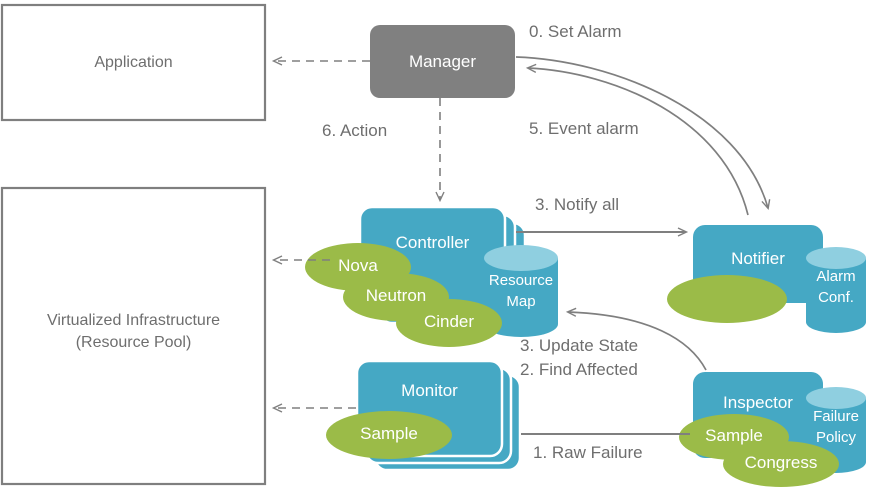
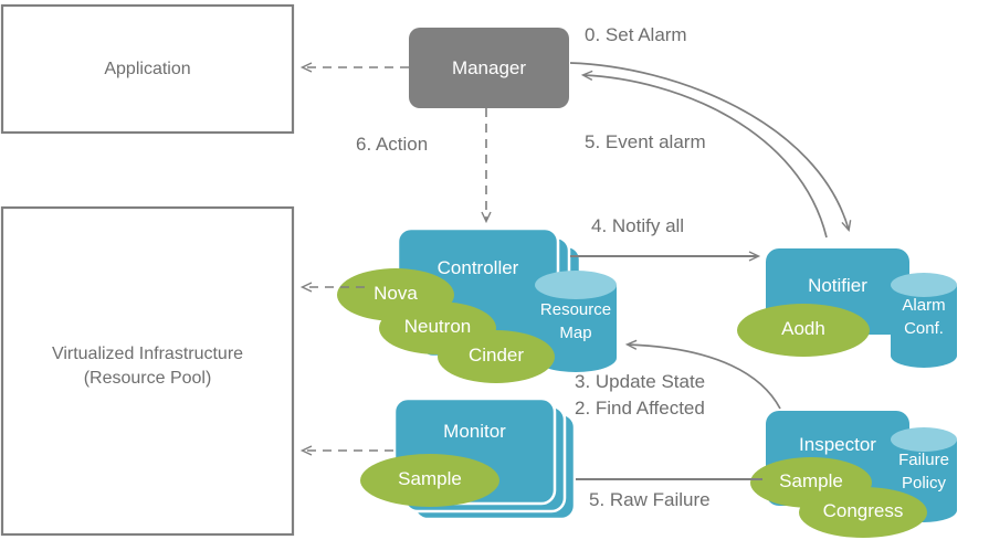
  Application
  Virtualized Infrastructure
  (Resource Pool)
  Manager
  Controller
  Monitor
  Notifier
  Inspector
  Resource
  Map
  Alarm
  Conf.
  Failure
  Policy
  Nova
  Neutron
  Cinder
+ Aodh
  Sample
  Sample
  Congress
  0. Set Alarm
  6. Action
  5. Event alarm
- 3. Notify all
+ 4. Notify all
  3. Update State
  2. Find Affected
- 1. Raw Failure
+ 5. Raw Failure
